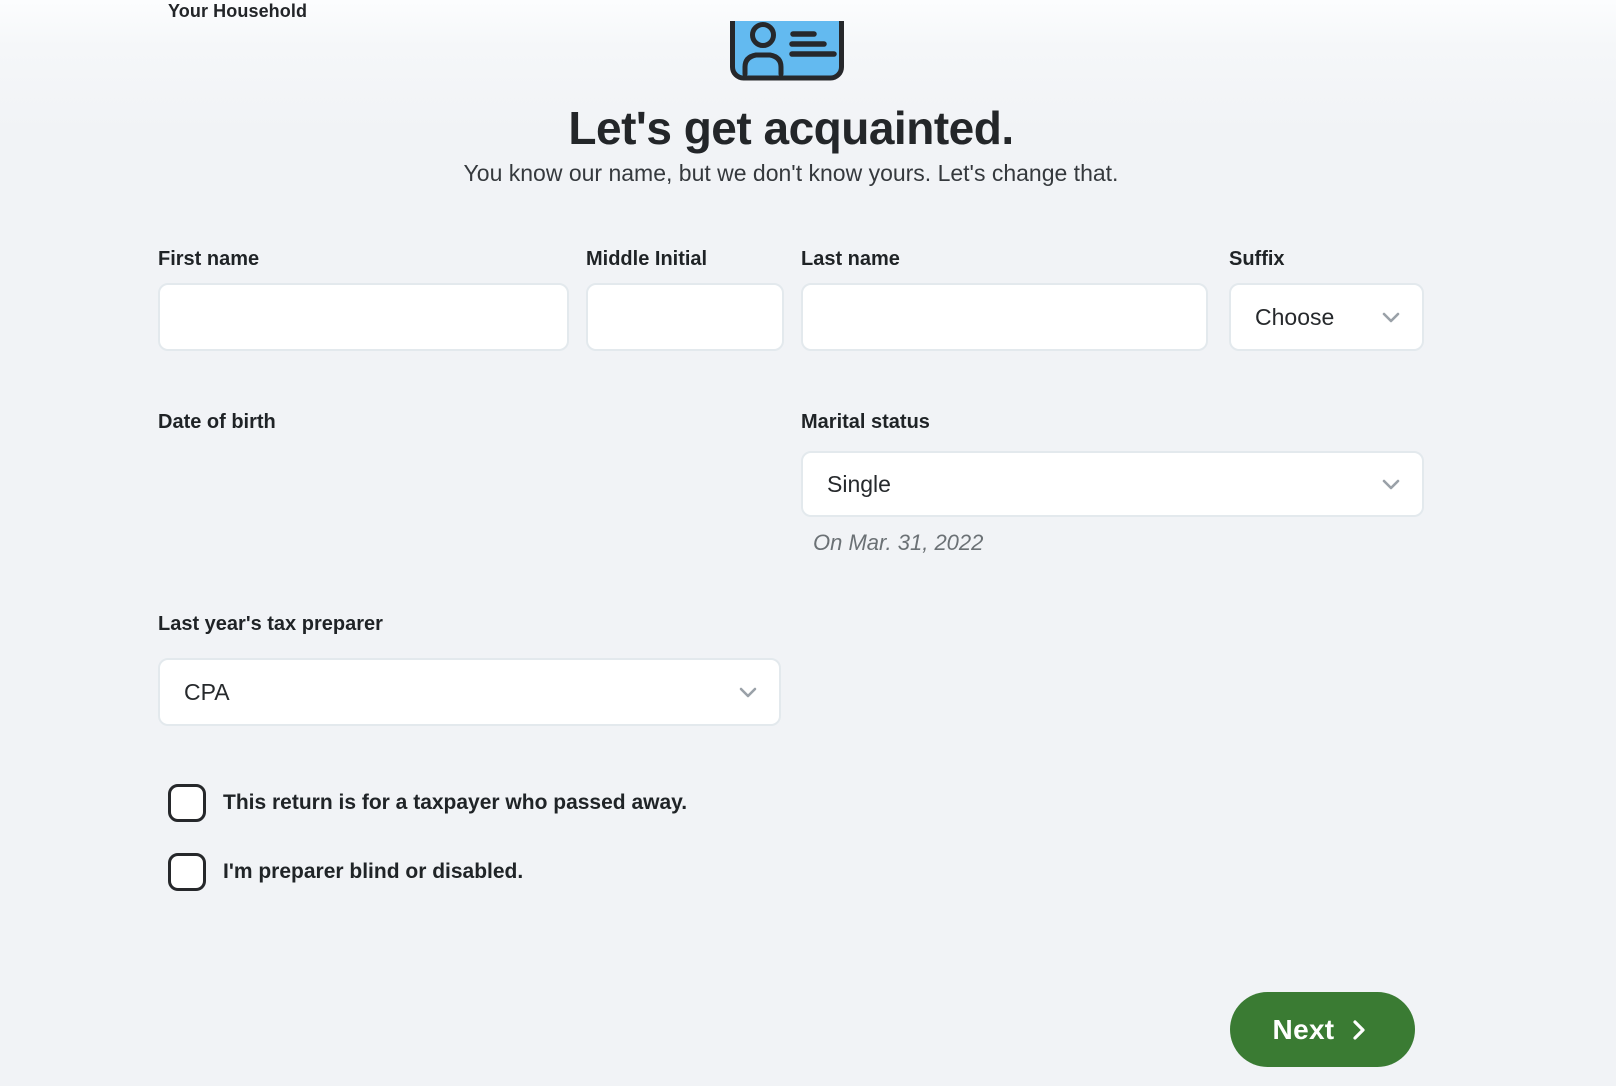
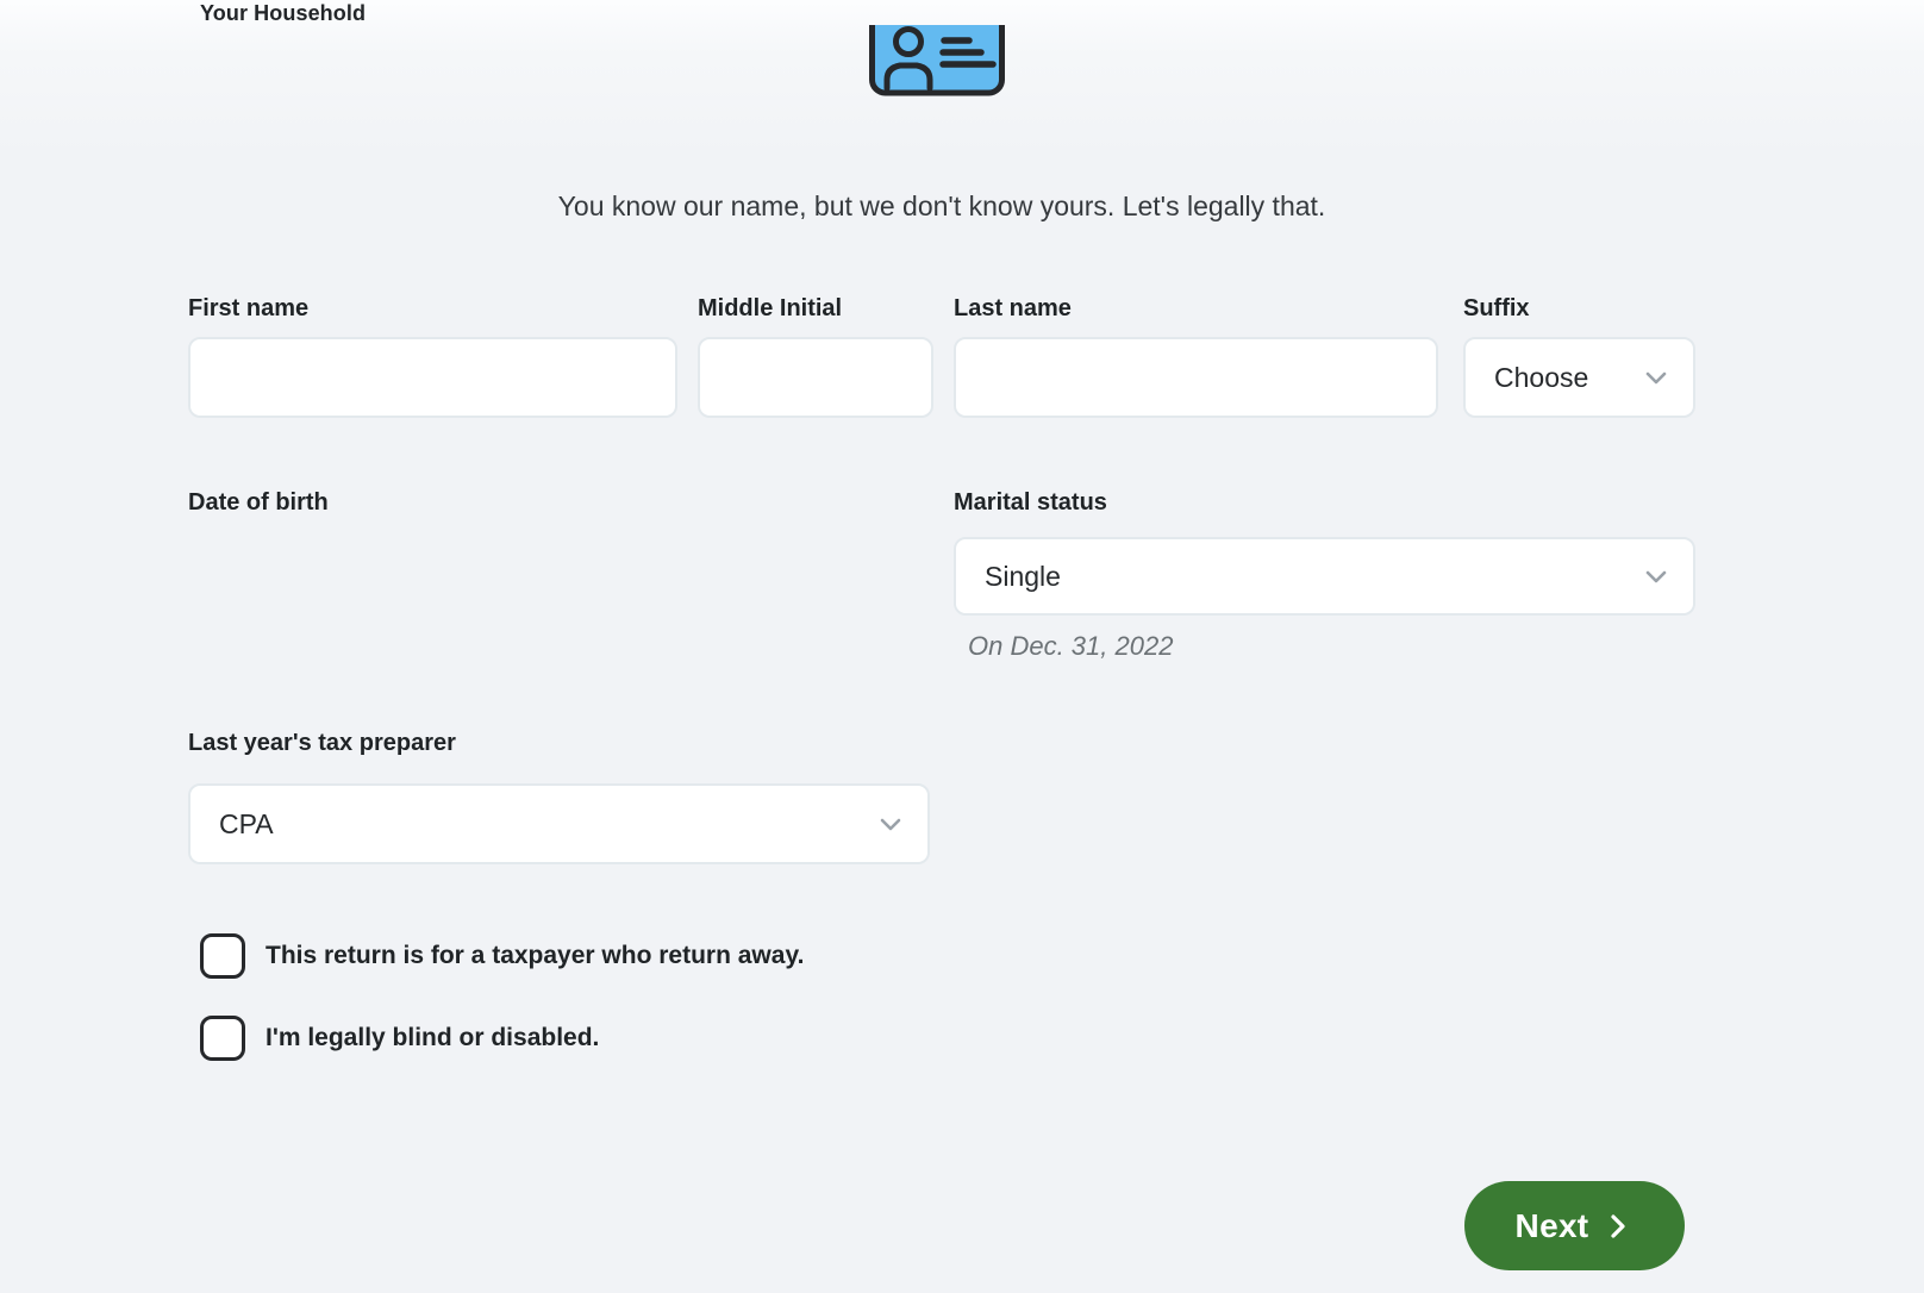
  Your Household
- Let's get acquainted.
- You know our name, but we don't know yours. Let's change that.
+ You know our name, but we don't know yours. Let's legally that.
  First name
  Middle Initial
  Last name
  Suffix
  Choose
  Date of birth
  Marital status
  Single
- On Mar. 31, 2022
+ On Dec. 31, 2022
  Last year's tax preparer
  CPA
- This return is for a taxpayer who passed away.
+ This return is for a taxpayer who return away.
- I'm preparer blind or disabled.
+ I'm legally blind or disabled.
  Next
